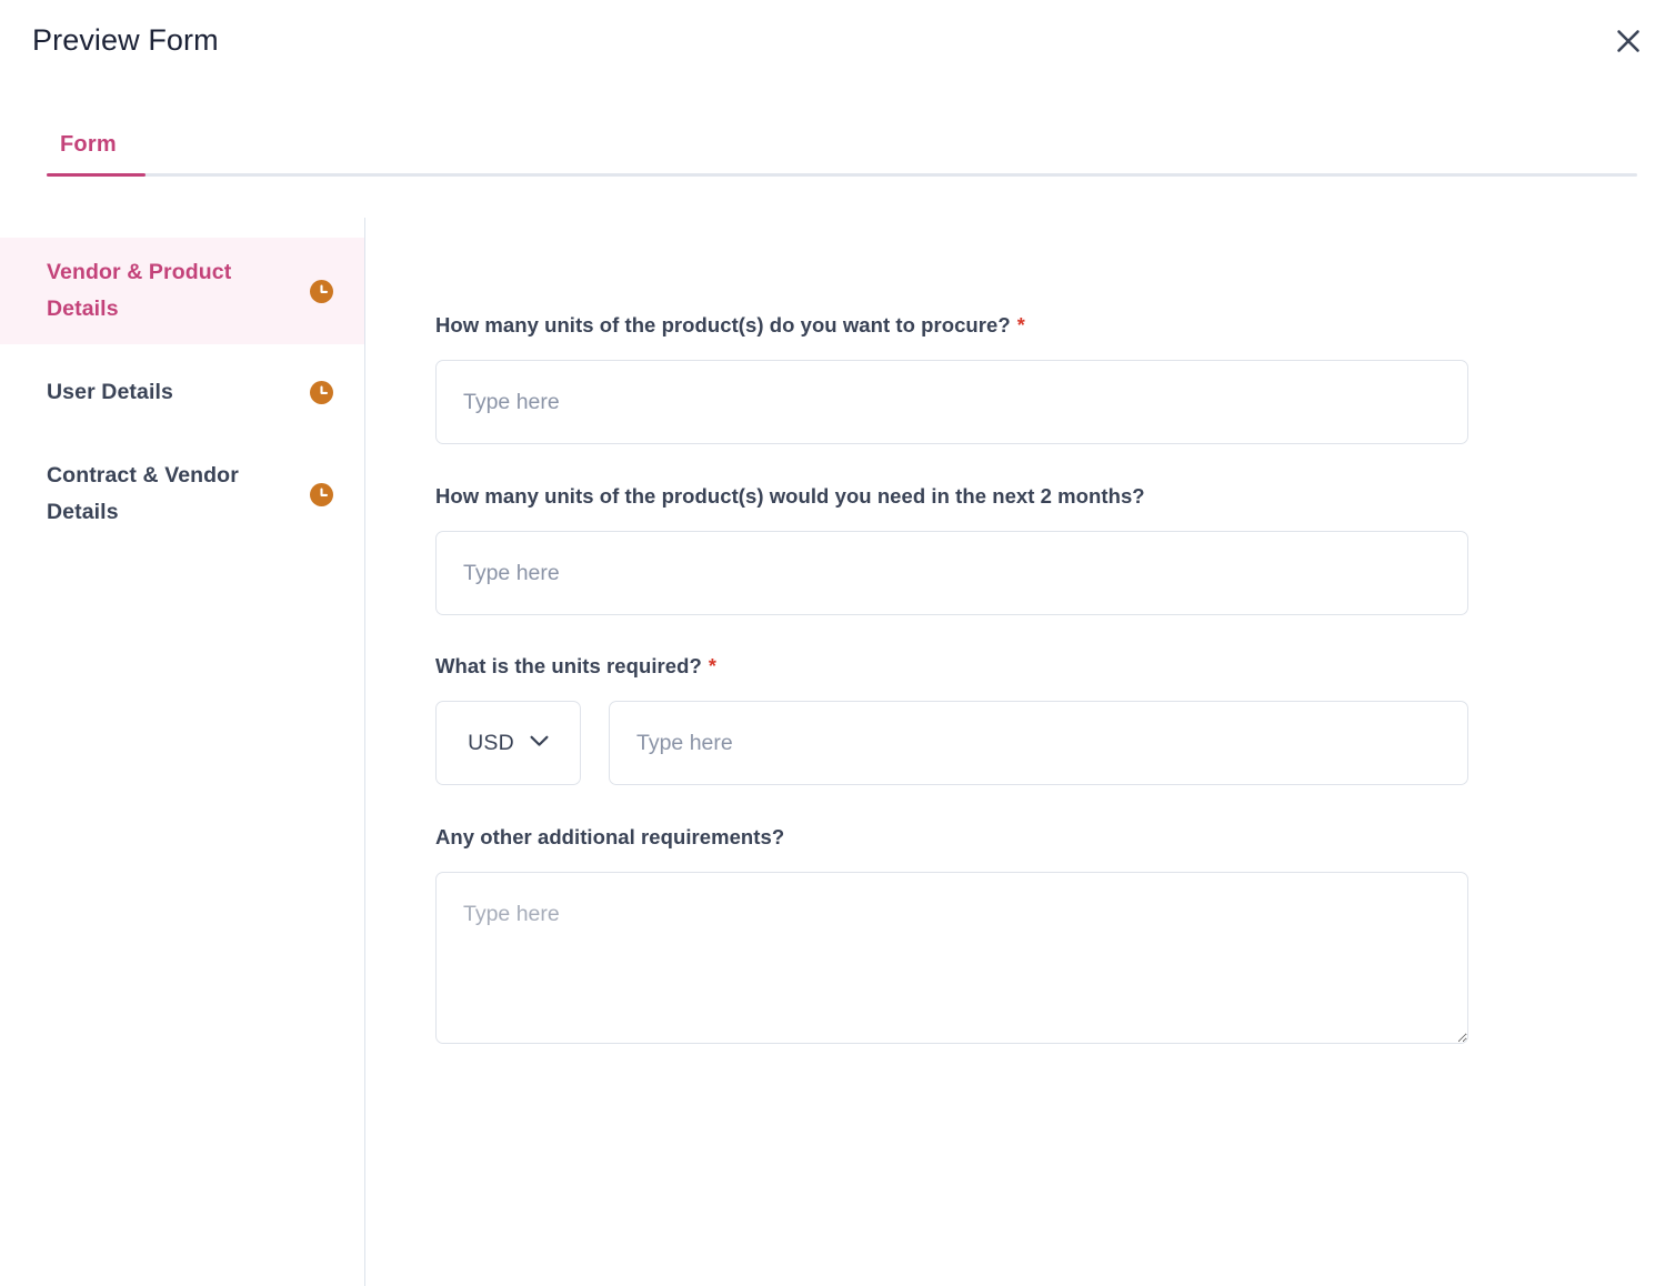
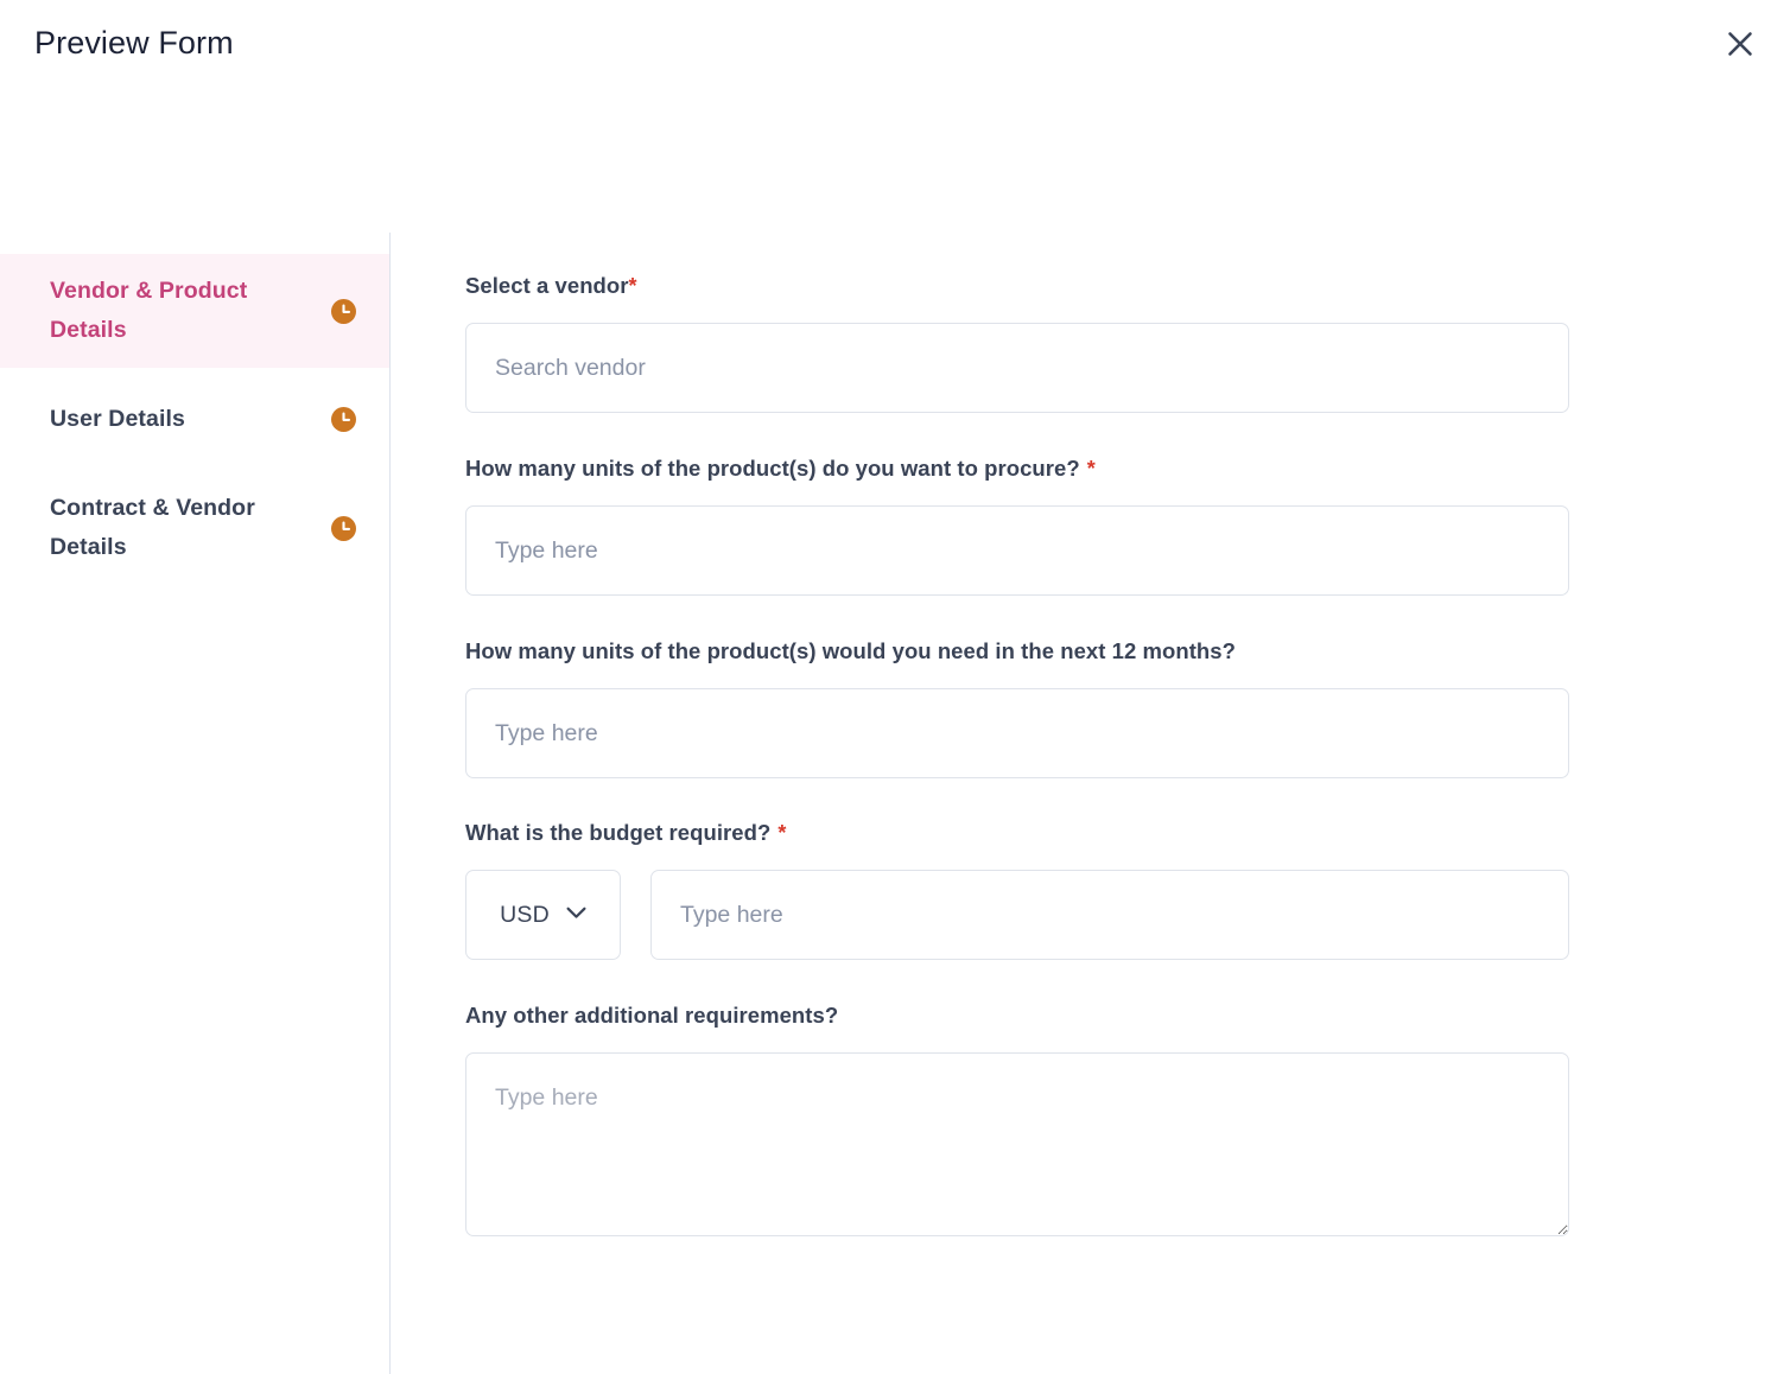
  Preview Form
- Form
  Vendor & Product Details
  User Details
  Contract & Vendor Details
+ Select a vendor*
+ Search vendor
  How many units of the product(s) do you want to procure? *
  Type here
- How many units of the product(s) would you need in the next 2 months?
+ How many units of the product(s) would you need in the next 12 months?
  Type here
- What is the units required? *
+ What is the budget required? *
  USD
  Type here
  Any other additional requirements?
  Type here
